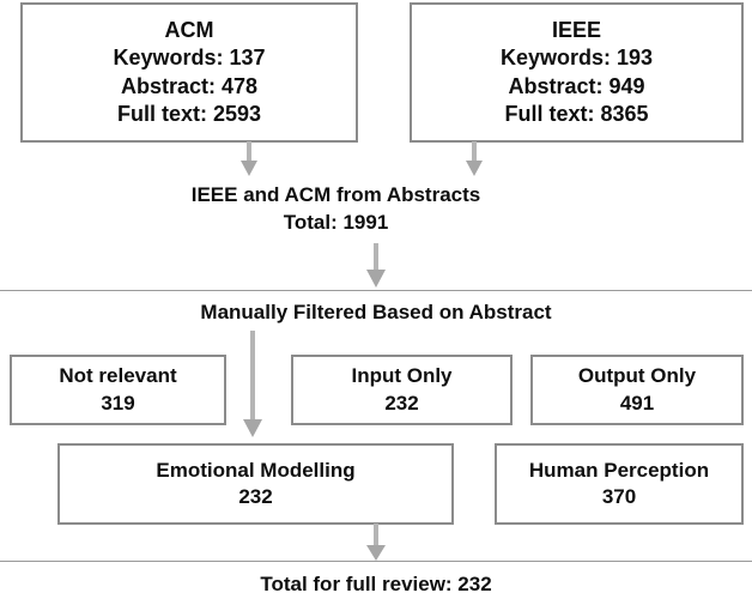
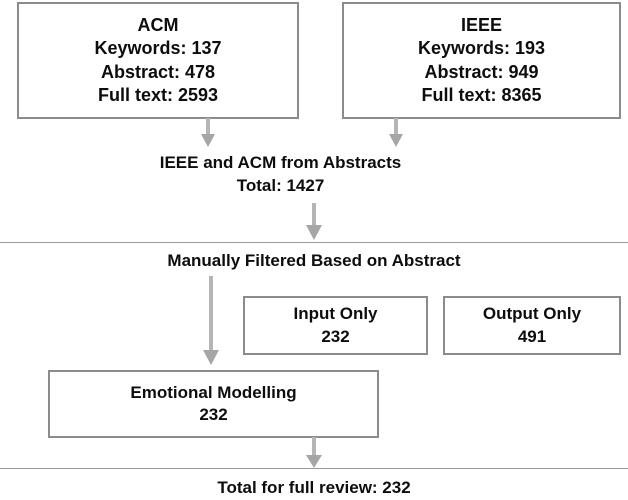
  ACM
  Keywords: 137
  Abstract: 478
  Full text: 2593
  IEEE
  Keywords: 193
  Abstract: 949
  Full text: 8365
  IEEE and ACM from Abstracts
- Total: 1991
+ Total: 1427
  Manually Filtered Based on Abstract
- Not relevant
- 319
  Input Only
  232
  Output Only
  491
  Emotional Modelling
  232
- Human Perception
- 370
  Total for full review: 232
